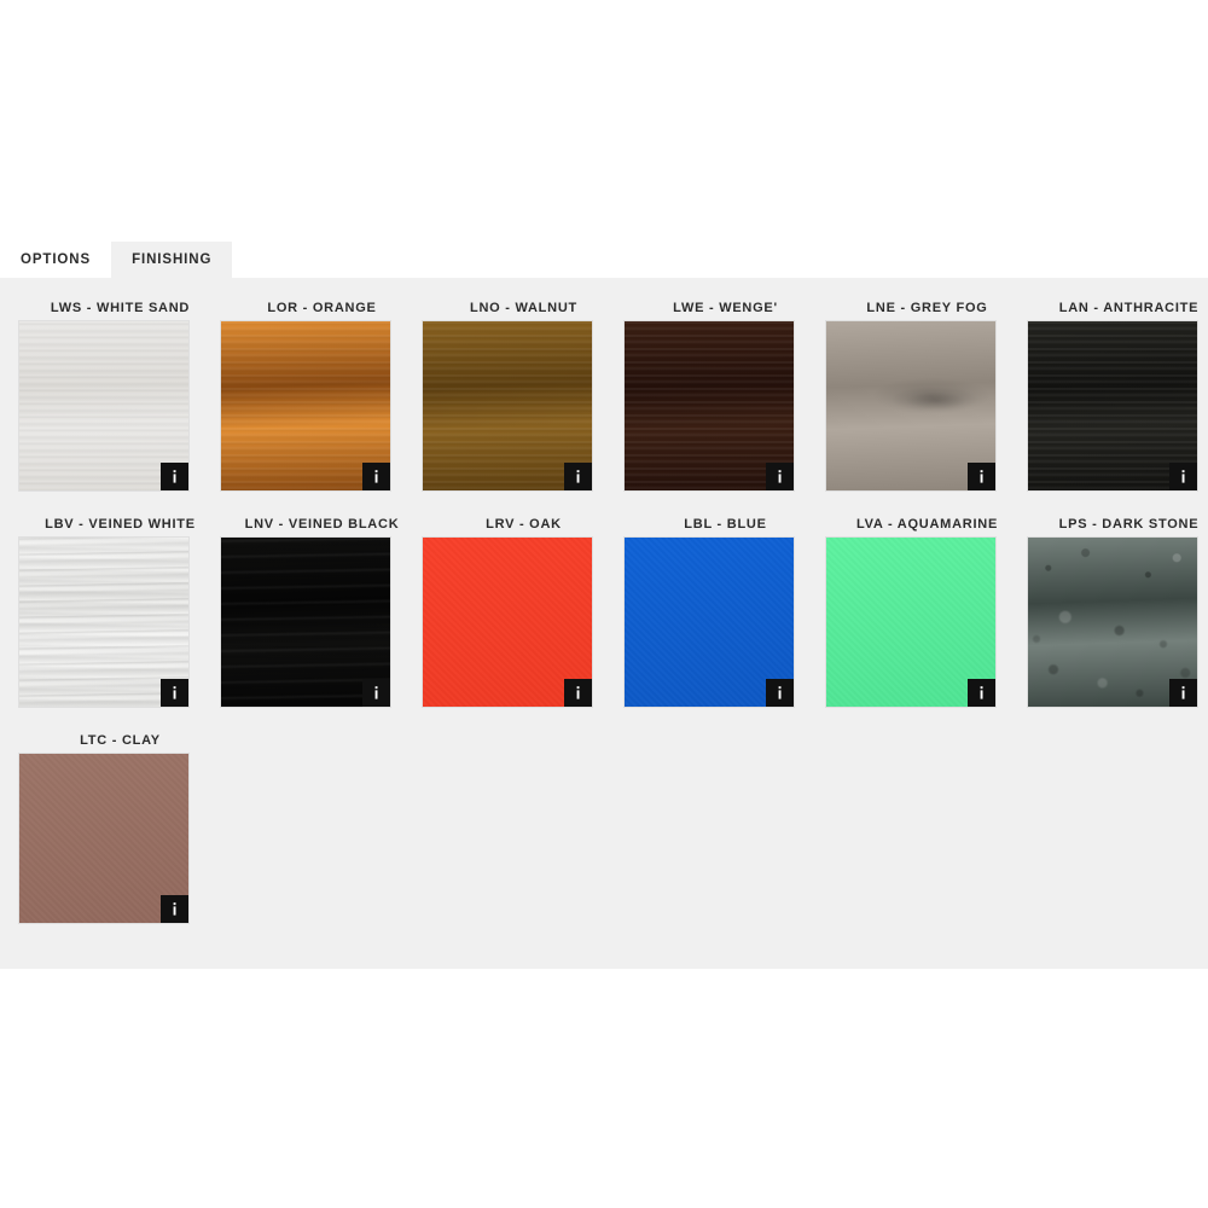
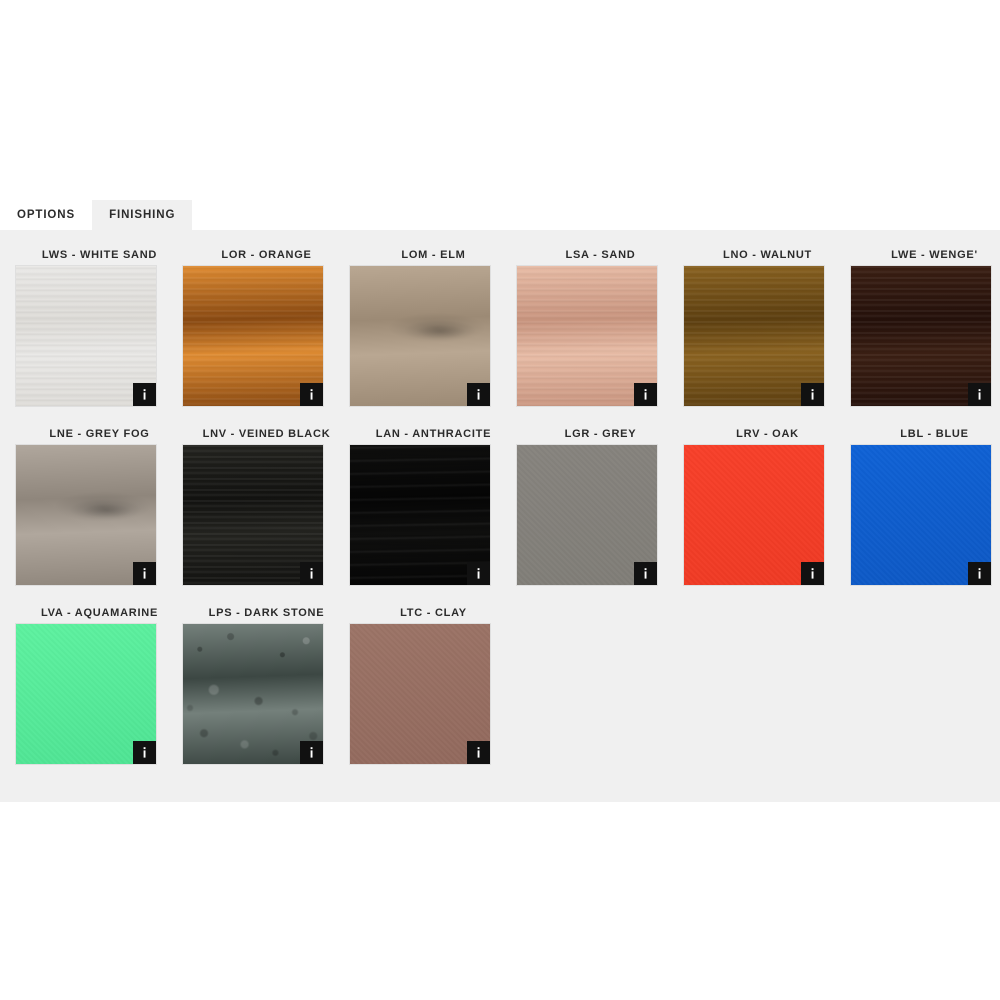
  OPTIONS
  FINISHING
  LWS - WHITE SAND
  LOR - ORANGE
+ LOM - ELM
+ LSA - SAND
  LNO - WALNUT
  LWE - WENGE'
  LNE - GREY FOG
- LAN - ANTHRACITE
+ LNV - VEINED BLACK
- LBV - VEINED WHITE
- LNV - VEINED BLACK
+ LAN - ANTHRACITE
+ LGR - GREY
  LRV - OAK
  LBL - BLUE
  LVA - AQUAMARINE
  LPS - DARK STONE
  LTC - CLAY
